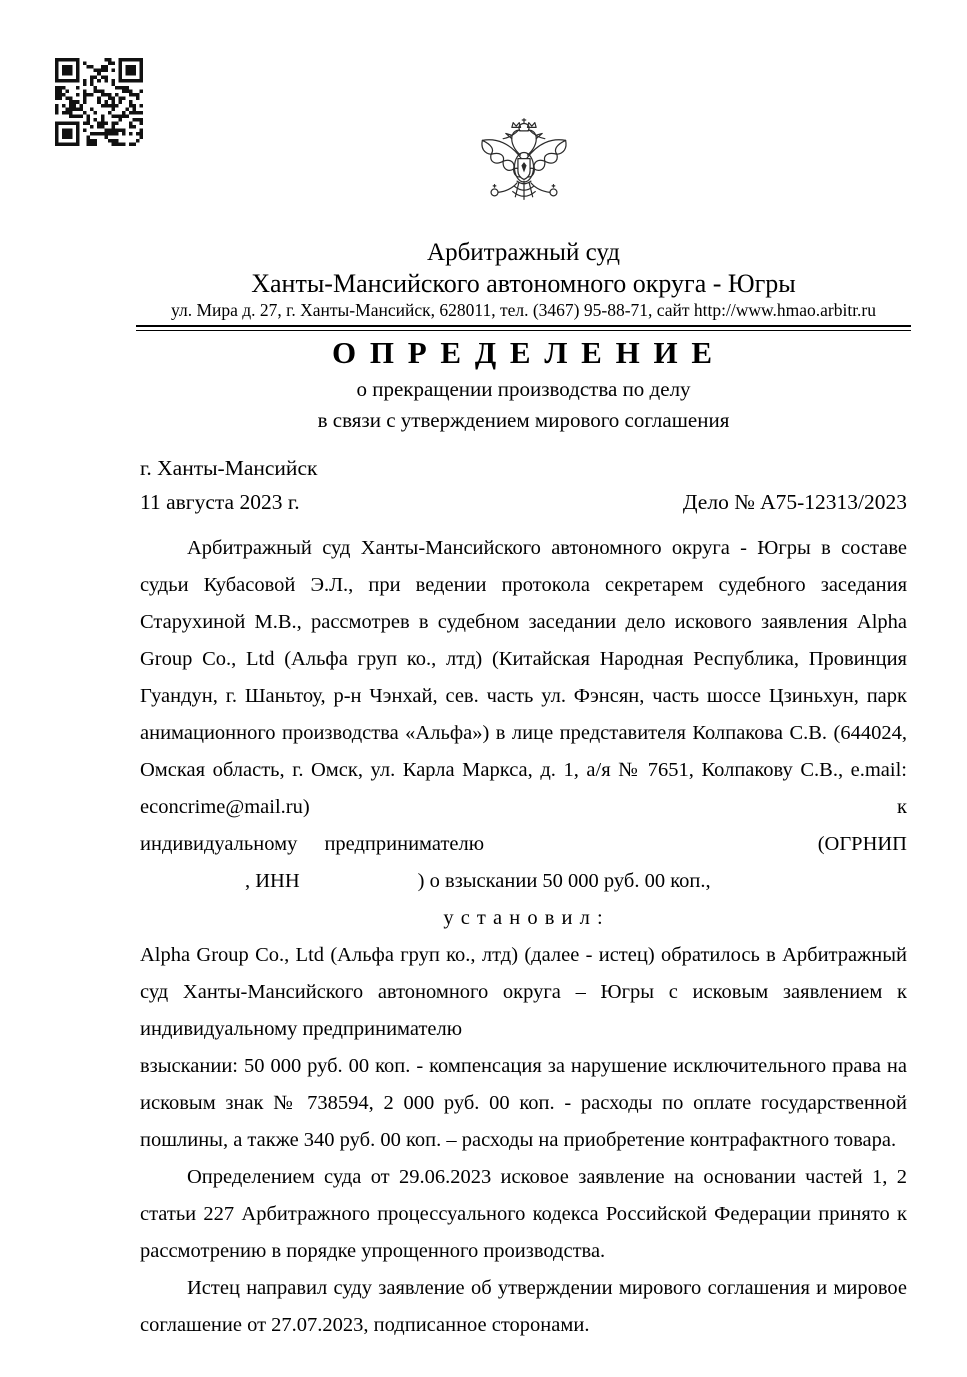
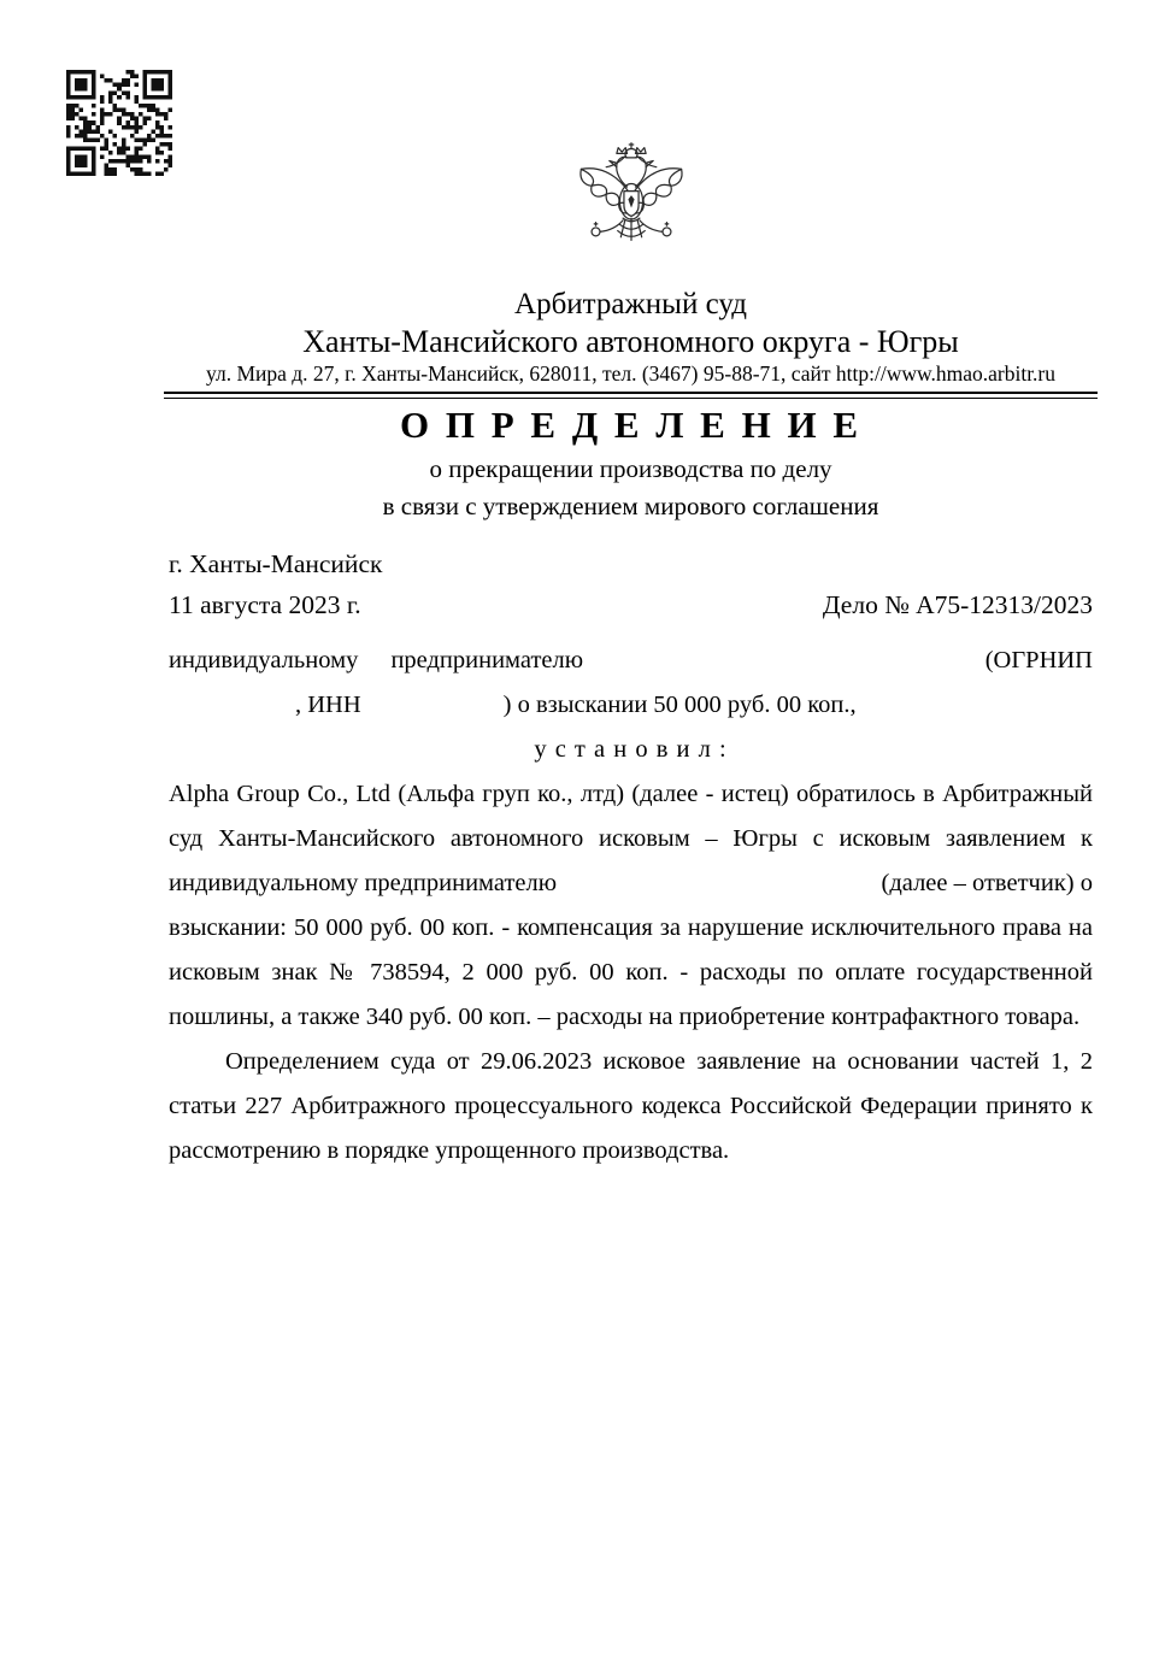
  Арбитражный суд
  Ханты-Мансийского автономного округа - Югры
  ул. Мира д. 27, г. Ханты-Мансийск, 628011, тел. (3467) 95-88-71, сайт http://www.hmao.arbitr.ru
  О П Р Е Д Е Л Е Н И Е
  о прекращении производства по делу
  в связи с утверждением мирового соглашения
  г. Ханты-Мансийск
  11 августа 2023 г.
  Дело № А75-12313/2023
- Арбитражный суд Ханты-Мансийского автономного округа - Югры в составе судьи Кубасовой Э.Л., при ведении протокола секретарем судебного заседания Старухиной М.В., рассмотрев в судебном заседании дело искового заявления Alpha Group Co., Ltd (Альфа груп ко., лтд) (Китайская Народная Республика, Провинция Гуандун, г. Шаньтоу, р-н Чэнхай, сев. часть ул. Фэнсян, часть шоссе Цзиньхун, парк анимационного производства «Альфа») в лице представителя Колпакова С.В. (644024, Омская область, г. Омск, ул. Карла Маркса, д. 1, а/я № 7651, Колпакову С.В., e.mail: econcrime@mail.ru) к
  индивидуальному предпринимателю
  (ОГРНИП
  , ИНН ) о взыскании 50 000 руб. 00 коп.,
  у с т а н о в и л :
- Alpha Group Co., Ltd (Альфа груп ко., лтд) (далее - истец) обратилось в Арбитражный суд Ханты-Мансийского автономного округа – Югры с исковым заявлением к
+ Alpha Group Co., Ltd (Альфа груп ко., лтд) (далее - истец) обратилось в Арбитражный суд Ханты-Мансийского автономного исковым – Югры с исковым заявлением к
  индивидуальному предпринимателю
+ (далее – ответчик) о
  взыскании: 50 000 руб. 00 коп. - компенсация за нарушение исключительного права на исковым знак № 738594, 2 000 руб. 00 коп. - расходы по оплате государственной пошлины, а также 340 руб. 00 коп. – расходы на приобретение контрафактного товара.
  Определением суда от 29.06.2023 исковое заявление на основании частей 1, 2 статьи 227 Арбитражного процессуального кодекса Российской Федерации принято к рассмотрению в порядке упрощенного производства.
- Истец направил суду заявление об утверждении мирового соглашения и мировое соглашение от 27.07.2023, подписанное сторонами.
